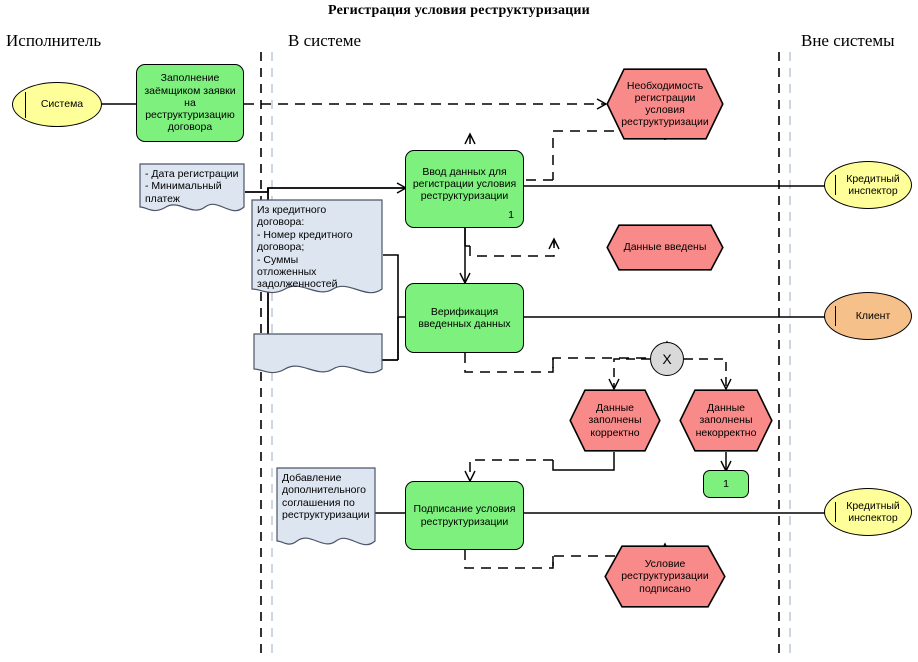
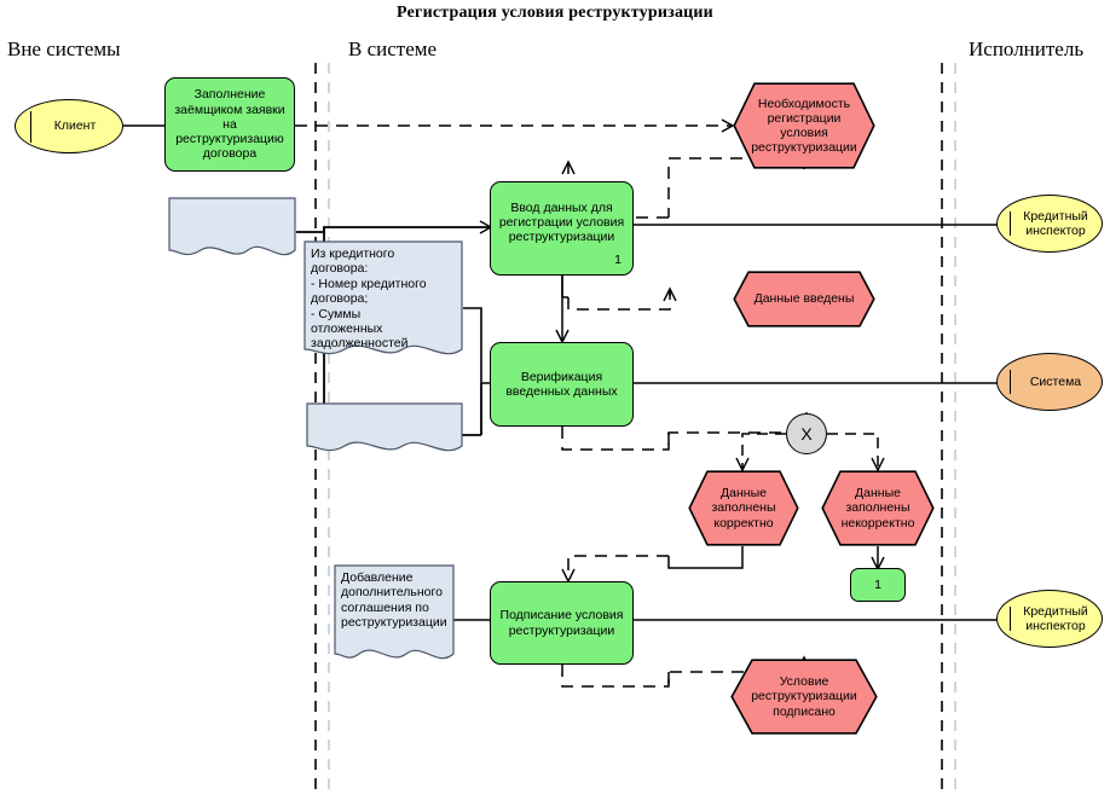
  Регистрация условия реструктуризации
- Исполнитель
+ Вне системы
  В системе
- Вне системы
+ Исполнитель
- Система
+ Клиент
  Кредитный
  инспектор
- Клиент
+ Система
  Кредитный
  инспектор
  Заполнение
  заёмщиком заявки
  на
  реструктуризацию
  договора
  Ввод данных для
  регистрации условия
  реструктуризации
  1
  Верификация
  введенных данных
  Подписание условия
  реструктуризации
  Необходимость
  регистрации
  условия
  реструктуризации
  Данные введены
  Данные
  заполнены
  корректно
  Данные
  заполнены
  некорректно
  Условие
  реструктуризации
  подписано
  X
  1
- - Дата регистрации
- - Минимальный
- платеж
  Из кредитного
  договора:
  - Номер кредитного
  договора;
  - Суммы
  отложенных
  задолженностей
  Добавление
  дополнительного
  соглашения по
  реструктуризации
